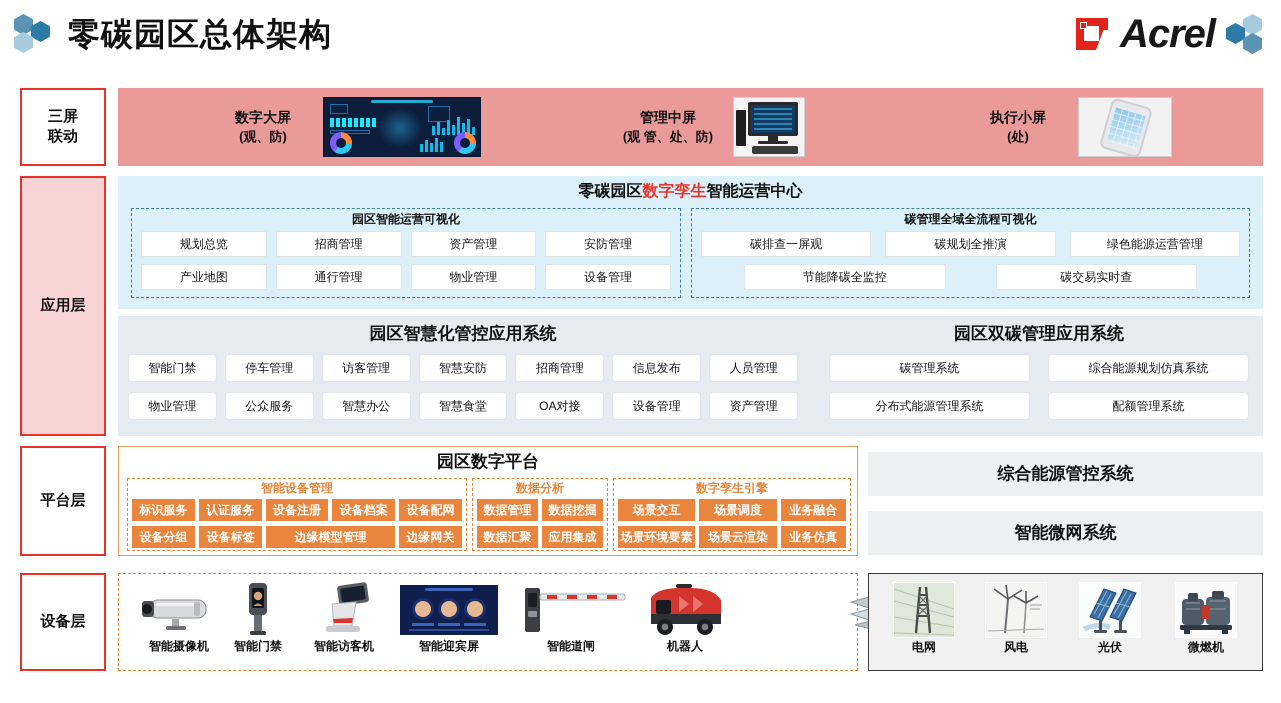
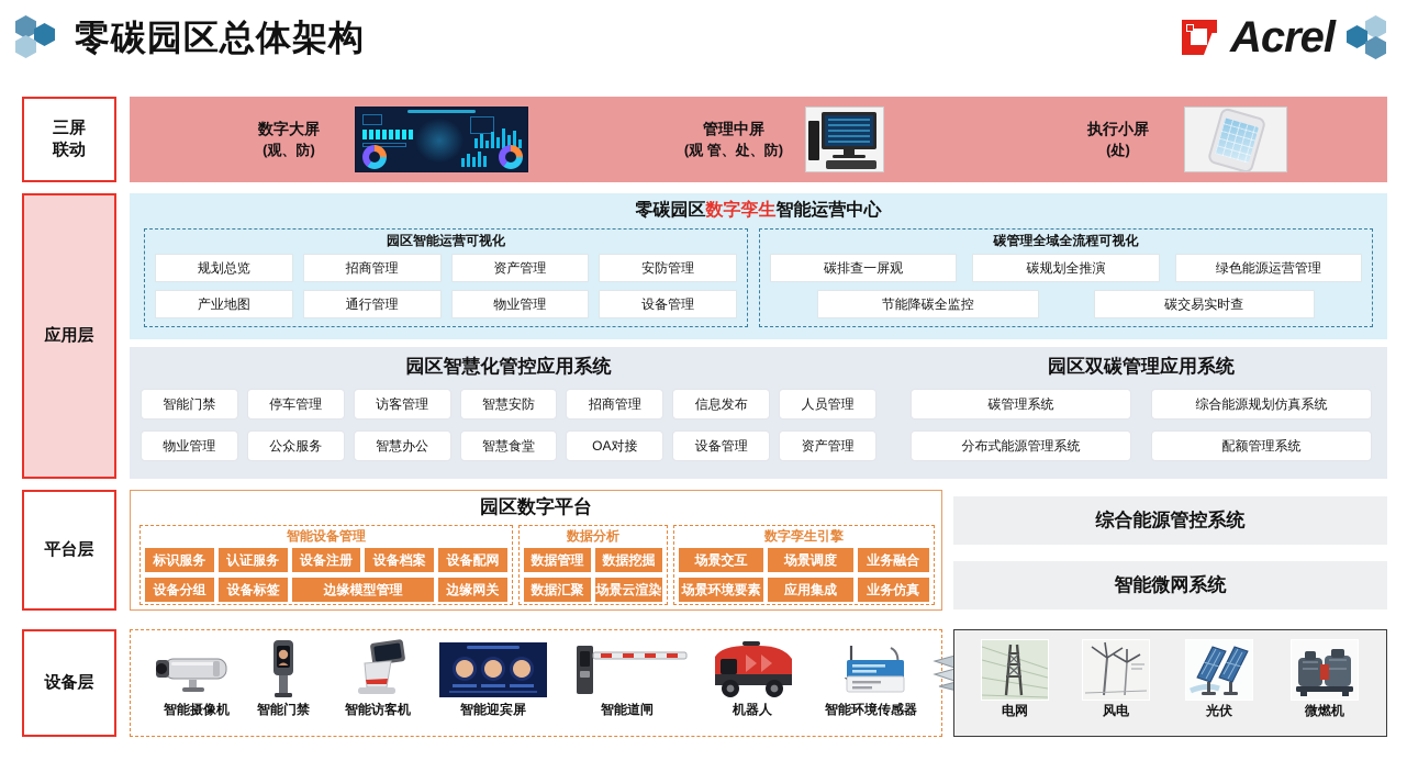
  零碳园区总体架构
  Acrel
  三屏
  联动
  应用层
  平台层
  设备层
  数字大屏
  (观、防)
  管理中屏
  (观 管、处、防)
  执行小屏
  (处)
  零碳园区数字孪生智能运营中心
  园区智能运营可视化
  规划总览
  招商管理
  资产管理
  安防管理
  产业地图
  通行管理
  物业管理
  设备管理
  碳管理全域全流程可视化
  碳排查一屏观
  碳规划全推演
  绿色能源运营管理
  节能降碳全监控
  碳交易实时查
  园区智慧化管控应用系统
  智能门禁
  停车管理
  访客管理
  智慧安防
  招商管理
  信息发布
  人员管理
  物业管理
  公众服务
  智慧办公
  智慧食堂
  OA对接
  设备管理
  资产管理
  园区双碳管理应用系统
  碳管理系统
  综合能源规划仿真系统
  分布式能源管理系统
  配额管理系统
  园区数字平台
  智能设备管理
  标识服务
  认证服务
  设备注册
  设备档案
  设备配网
  设备分组
  设备标签
  边缘模型管理
  边缘网关
  数据分析
  数据管理
  数据挖掘
  数据汇聚
- 应用集成
+ 场景云渲染
  数字孪生引擎
  场景交互
  场景调度
  业务融合
  场景环境要素
- 场景云渲染
+ 应用集成
  业务仿真
  综合能源管控系统
  智能微网系统
  智能摄像机
  智能门禁
  智能访客机
  智能迎宾屏
  智能道闸
  机器人
+ 智能环境传感器
  电网
  风电
  光伏
  微燃机
